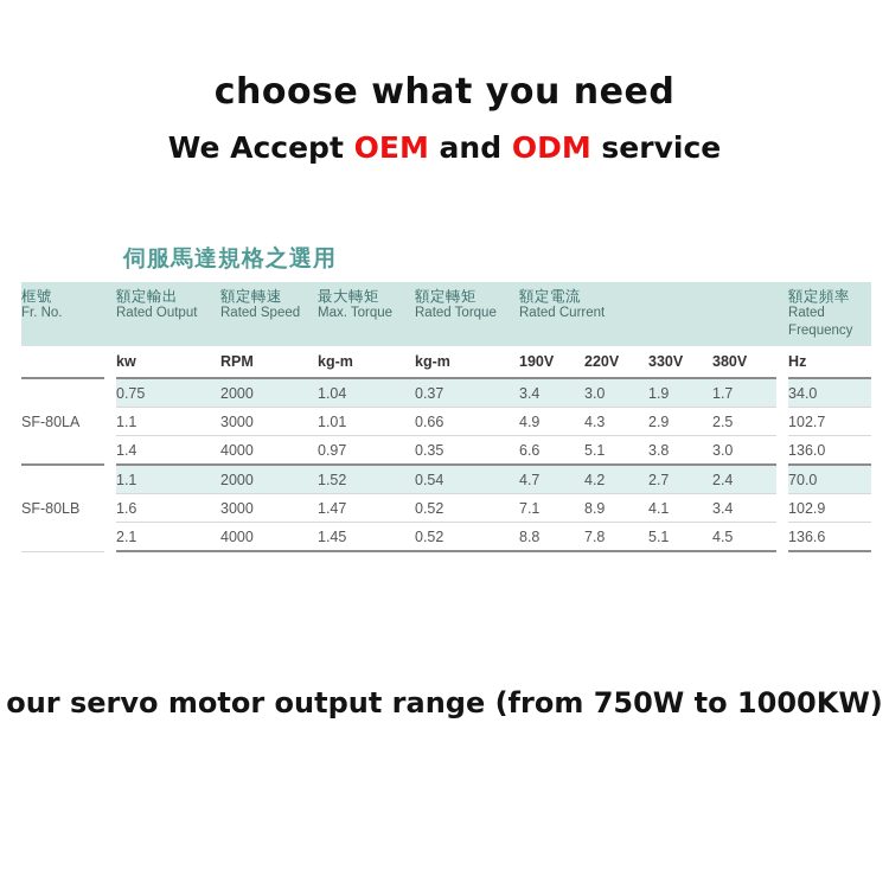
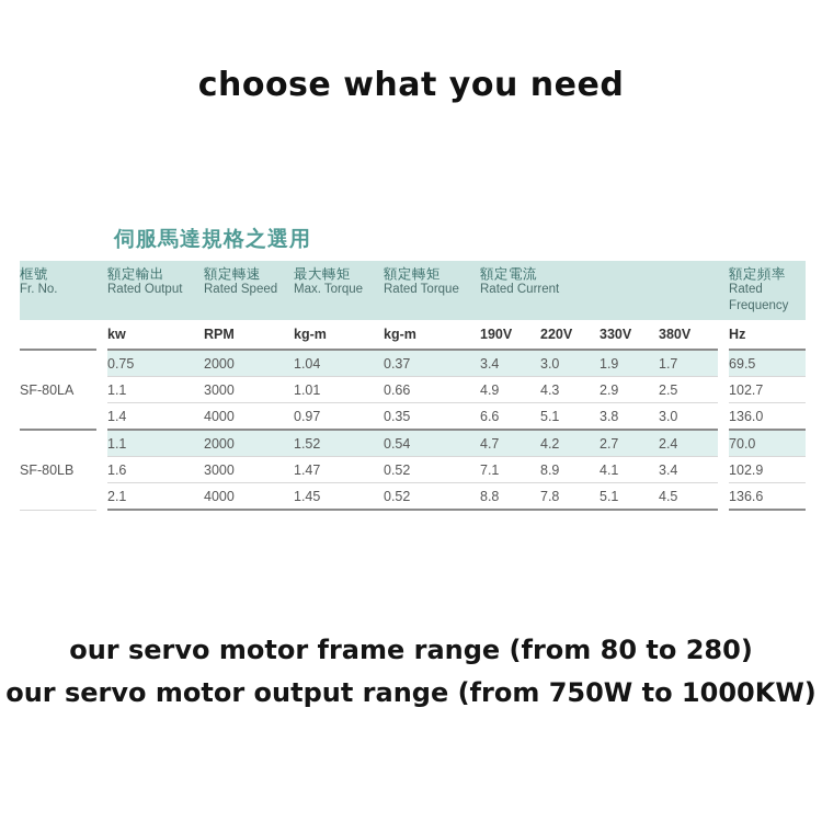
  choose what you need
- We Accept OEM and ODM service
  伺服馬達規格之選用
  框號 Fr. No.		額定輸出 Rated Output	額定轉速 Rated Speed	最大轉矩 Max. Torque	額定轉矩 Rated Torque	額定電流 Rated Current		額定頻率 Rated Frequency
  		kw	RPM	kg-m	kg-m	190V	220V	330V	380V		Hz
- SF-80LA		0.75	2000	1.04	0.37	3.4	3.0	1.9	1.7		34.0
+ SF-80LA		0.75	2000	1.04	0.37	3.4	3.0	1.9	1.7		69.5
  	1.1	3000	1.01	0.66	4.9	4.3	2.9	2.5		102.7
  	1.4	4000	0.97	0.35	6.6	5.1	3.8	3.0		136.0
  SF-80LB		1.1	2000	1.52	0.54	4.7	4.2	2.7	2.4		70.0
  	1.6	3000	1.47	0.52	7.1	8.9	4.1	3.4		102.9
  	2.1	4000	1.45	0.52	8.8	7.8	5.1	4.5		136.6
+ our servo motor frame range (from 80 to 280)
  our servo motor output range (from 750W to 1000KW)
